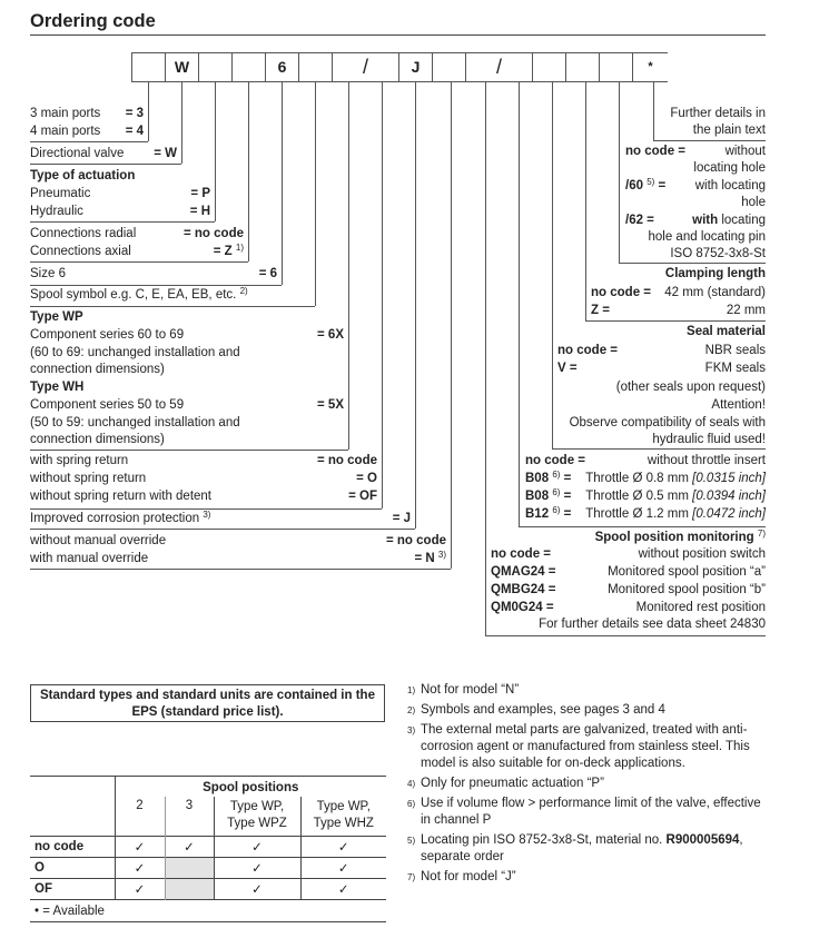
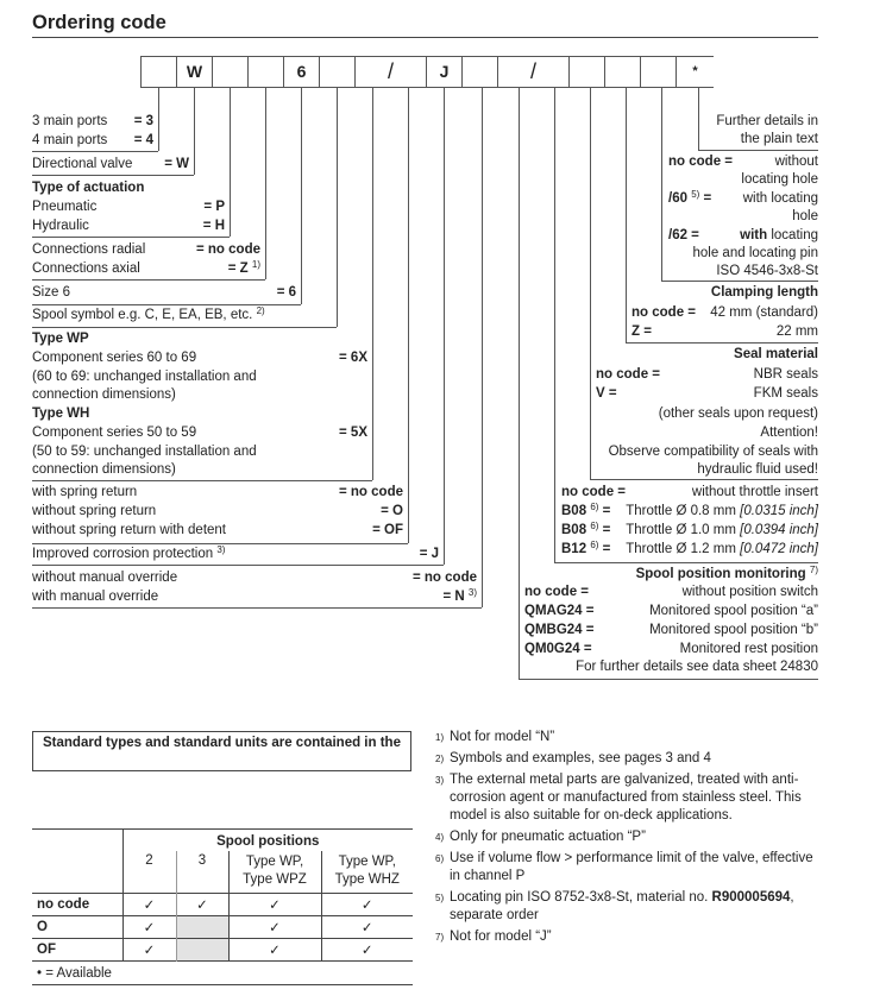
  Ordering code
  W
  6
  /
  J
  /
  *
  3 main ports
  = 3
  4 main ports
  = 4
  Directional valve
  = W
  Type of actuation
  Pneumatic
  = P
  Hydraulic
  = H
  Connections radial
  = no code
  Connections axial
  = Z 1)
  Size 6
  = 6
  Spool symbol e.g. C, E, EA, EB, etc. 2)
  Type WP
  Component series 60 to 69
  = 6X
  (60 to 69: unchanged installation and
  connection dimensions)
  Type WH
  Component series 50 to 59
  = 5X
  (50 to 59: unchanged installation and
  connection dimensions)
  with spring return
  = no code
  without spring return
  = O
  without spring return with detent
  = OF
  Improved corrosion protection 3)
  = J
  without manual override
  = no code
  with manual override
  = N 3)
  Further details in
  the plain text
  no code =
  without
  locating hole
  /60 5) =
  with locating
  hole
  /62 =
  with locating
  hole and locating pin
- ISO 8752-3x8-St
+ ISO 4546-3x8-St
  Clamping length
  no code =
  42 mm (standard)
  Z =
  22 mm
  Seal material
  no code =
  NBR seals
  V =
  FKM seals
  (other seals upon request)
  Attention!
  Observe compatibility of seals with
  hydraulic fluid used!
  no code =
  without throttle insert
  B08 6) =
  Throttle Ø 0.8 mm [0.0315 inch]
  B08 6) =
- Throttle Ø 0.5 mm [0.0394 inch]
+ Throttle Ø 1.0 mm [0.0394 inch]
  B12 6) =
  Throttle Ø 1.2 mm [0.0472 inch]
  Spool position monitoring 7)
  no code =
  without position switch
  QMAG24 =
  Monitored spool position “a”
  QMBG24 =
  Monitored spool position “b”
  QM0G24 =
  Monitored rest position
  For further details see data sheet 24830
  Standard types and standard units are contained in the
- EPS (standard price list).
  	Spool positions
  2	3	Type WP,Type WPZ	Type WP,Type WHZ
  no code	✓	✓	✓	✓
  O	✓		✓	✓
  OF	✓		✓	✓
  • = Available
  1)
  Not for model “N”
  2)
  Symbols and examples, see pages 3 and 4
  3)
  The external metal parts are galvanized, treated with anti-corrosion agent or manufactured from stainless steel. This model is also suitable for on-deck applications.
  4)
  Only for pneumatic actuation “P”
  6)
  Use if volume flow > performance limit of the valve, effective in channel P
  5)
  Locating pin ISO 8752-3x8-St, material no. R900005694, separate order
  7)
  Not for model “J”
